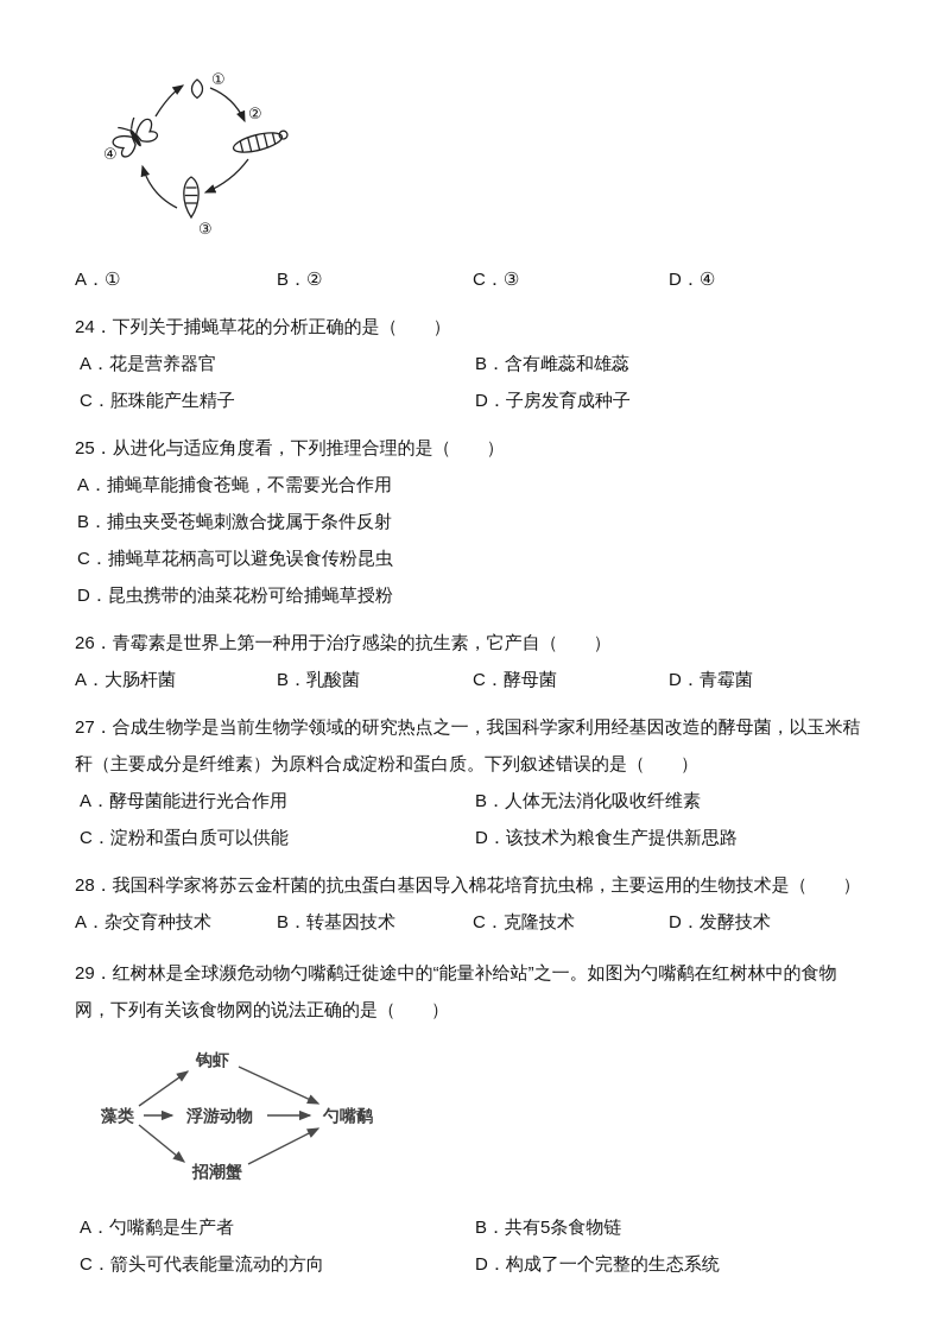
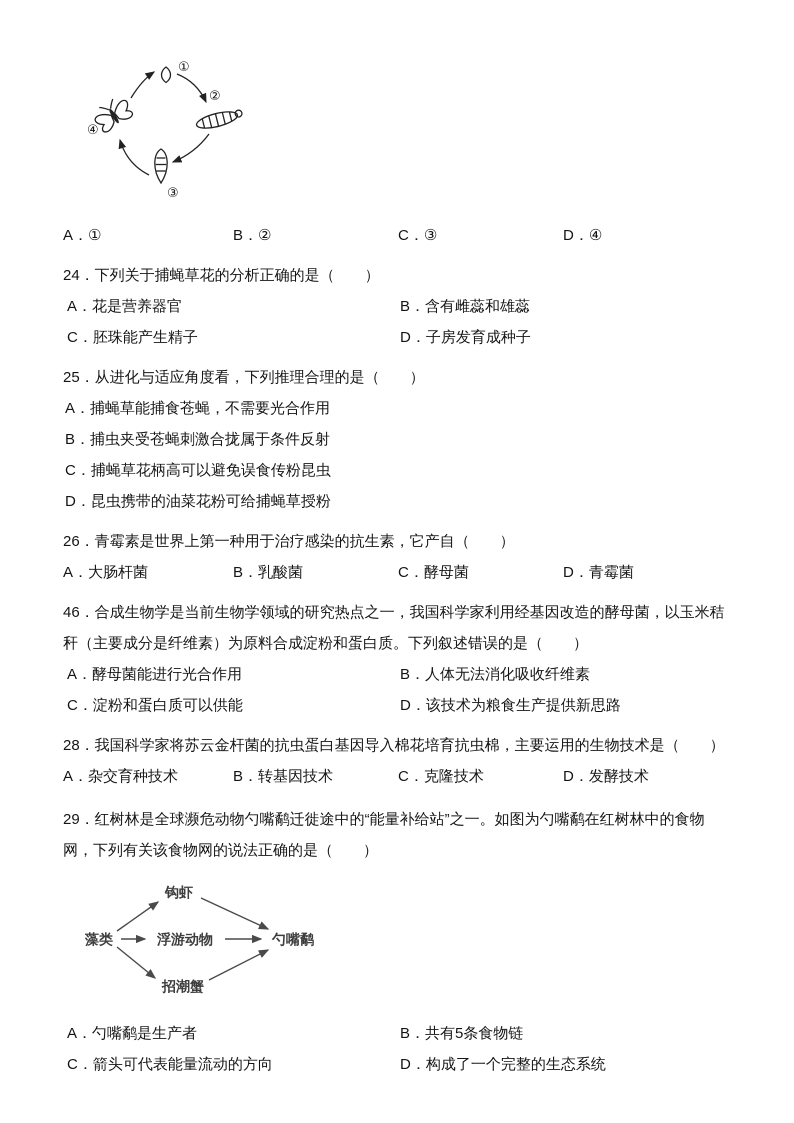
  ①
  ②
  ③
  ④
  A．①
  B．②
  C．③
  D．④
  24．下列关于捕蝇草花的分析正确的是（ ）
  A．花是营养器官
  B．含有雌蕊和雄蕊
  C．胚珠能产生精子
  D．子房发育成种子
  25．从进化与适应角度看，下列推理合理的是（ ）
  A．捕蝇草能捕食苍蝇，不需要光合作用
  B．捕虫夹受苍蝇刺激合拢属于条件反射
  C．捕蝇草花柄高可以避免误食传粉昆虫
  D．昆虫携带的油菜花粉可给捕蝇草授粉
  26．青霉素是世界上第一种用于治疗感染的抗生素，它产自（ ）
  A．大肠杆菌
  B．乳酸菌
  C．酵母菌
  D．青霉菌
- 27．合成生物学是当前生物学领域的研究热点之一，我国科学家利用经基因改造的酵母菌，以玉米秸秆（主要成分是纤维素）为原料合成淀粉和蛋白质。下列叙述错误的是（ ）
+ 46．合成生物学是当前生物学领域的研究热点之一，我国科学家利用经基因改造的酵母菌，以玉米秸秆（主要成分是纤维素）为原料合成淀粉和蛋白质。下列叙述错误的是（ ）
  A．酵母菌能进行光合作用
  B．人体无法消化吸收纤维素
  C．淀粉和蛋白质可以供能
  D．该技术为粮食生产提供新思路
  28．我国科学家将苏云金杆菌的抗虫蛋白基因导入棉花培育抗虫棉，主要运用的生物技术是（ ）
  A．杂交育种技术
  B．转基因技术
  C．克隆技术
  D．发酵技术
  29．红树林是全球濒危动物勺嘴鹬迁徙途中的“能量补给站”之一。如图为勺嘴鹬在红树林中的食物网，下列有关该食物网的说法正确的是（ ）
  钩虾
  藻类
  浮游动物
  勺嘴鹬
  招潮蟹
  A．勺嘴鹬是生产者
  B．共有5条食物链
  C．箭头可代表能量流动的方向
  D．构成了一个完整的生态系统
